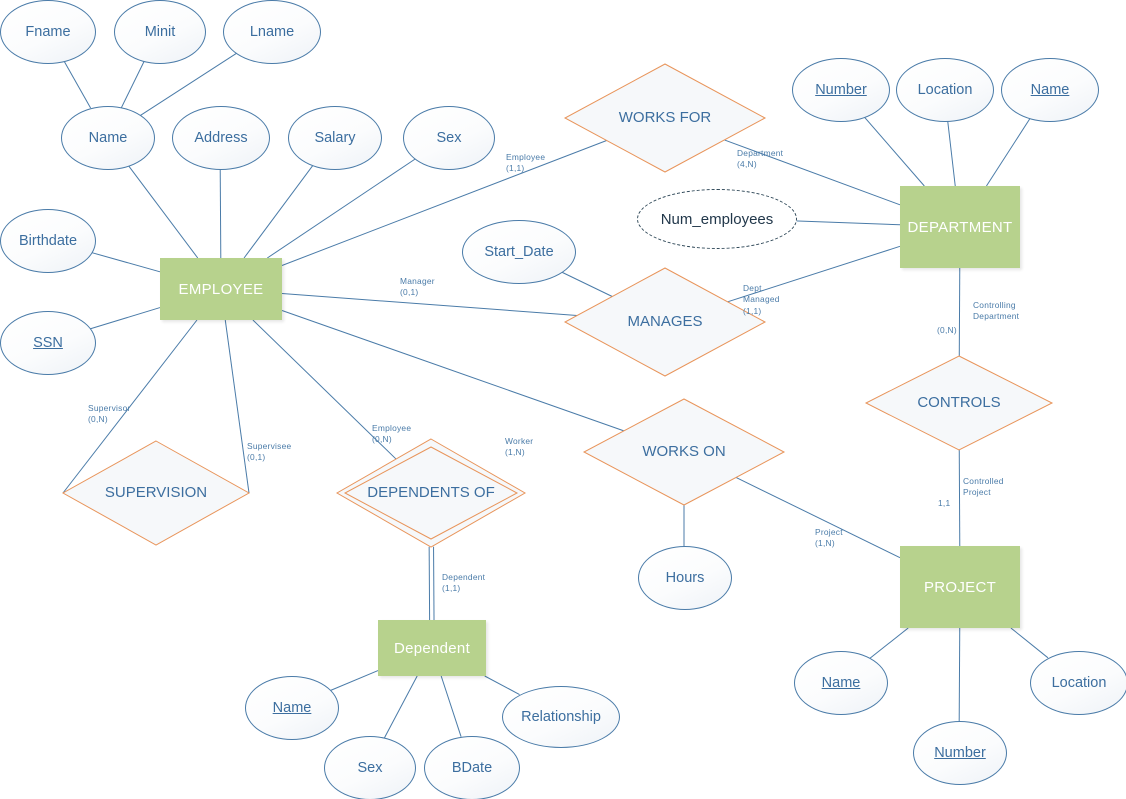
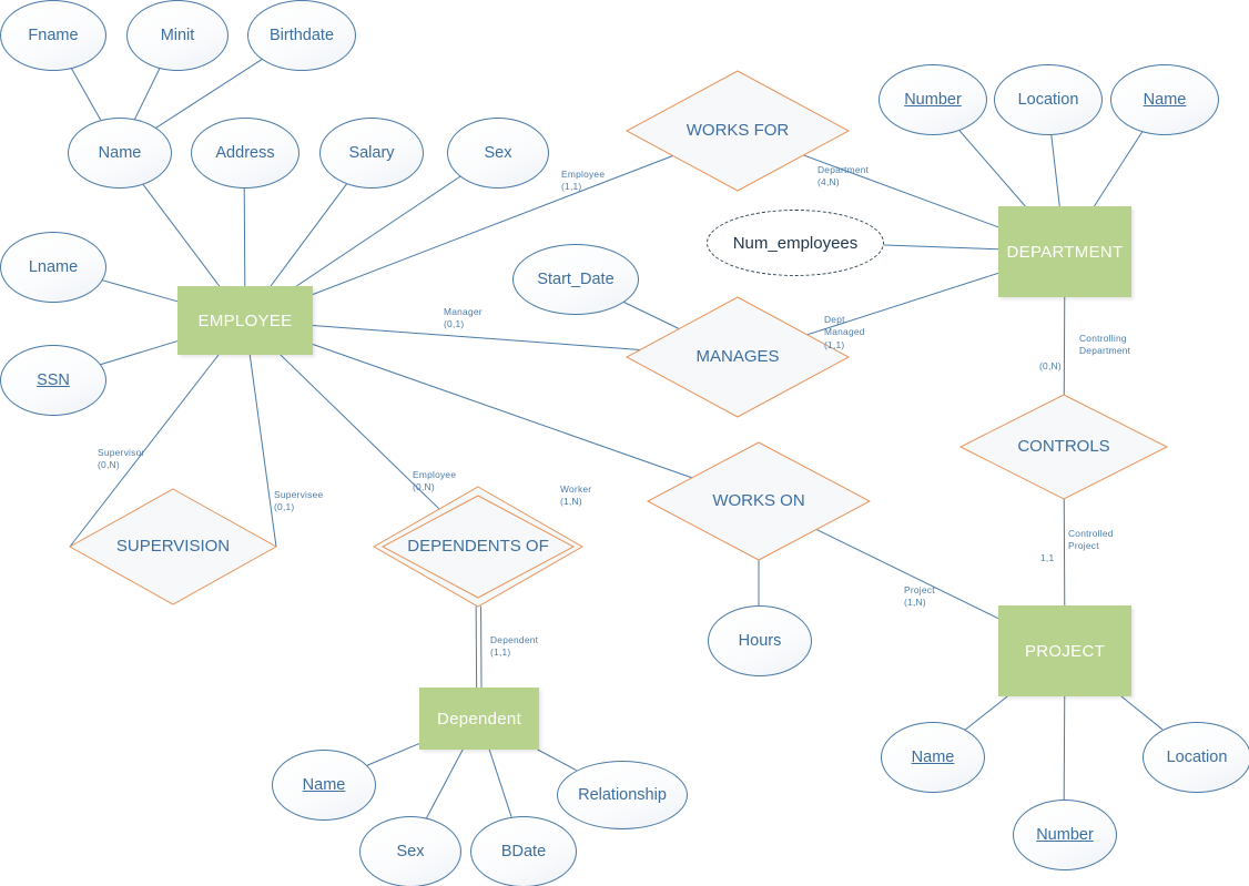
  WORKS FOR
  MANAGES
  SUPERVISION
  DEPENDENTS OF
  WORKS ON
  CONTROLS
  EMPLOYEE
  DEPARTMENT
  PROJECT
  Dependent
  Fname
  Minit
- Lname
+ Birthdate
  Name
  Address
  Salary
  Sex
- Birthdate
+ Lname
  SSN
  Start_Date
  Num_employees
  Number
  Location
  Name
  Hours
  Name
  Number
  Location
  Name
  Sex
  BDate
  Relationship
  Employee
  (1,1)
  Department
  (4,N)
  Manager
  (0,1)
  Dept.
  Managed
  (1,1)
  Supervisor
  (0,N)
  Supervisee
  (0,1)
  Employee
  (0,N)
  Worker
  (1,N)
  Dependent
  (1,1)
  Project
  (1,N)
  Controlling
  Department
  (0,N)
  Controlled
  Project
  1,1
